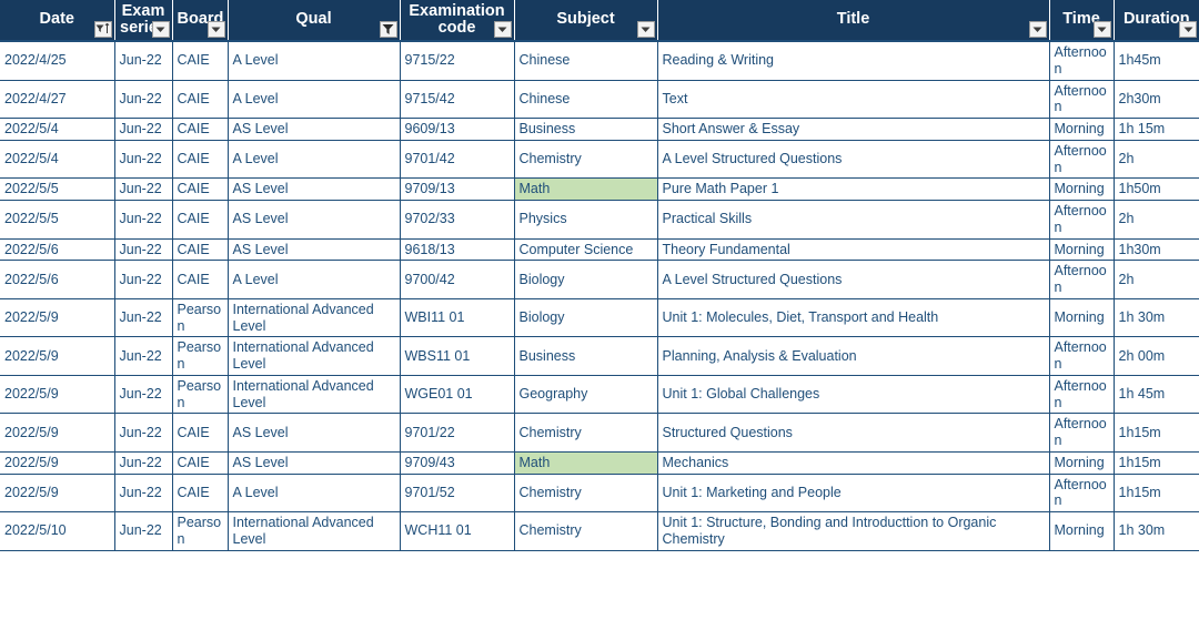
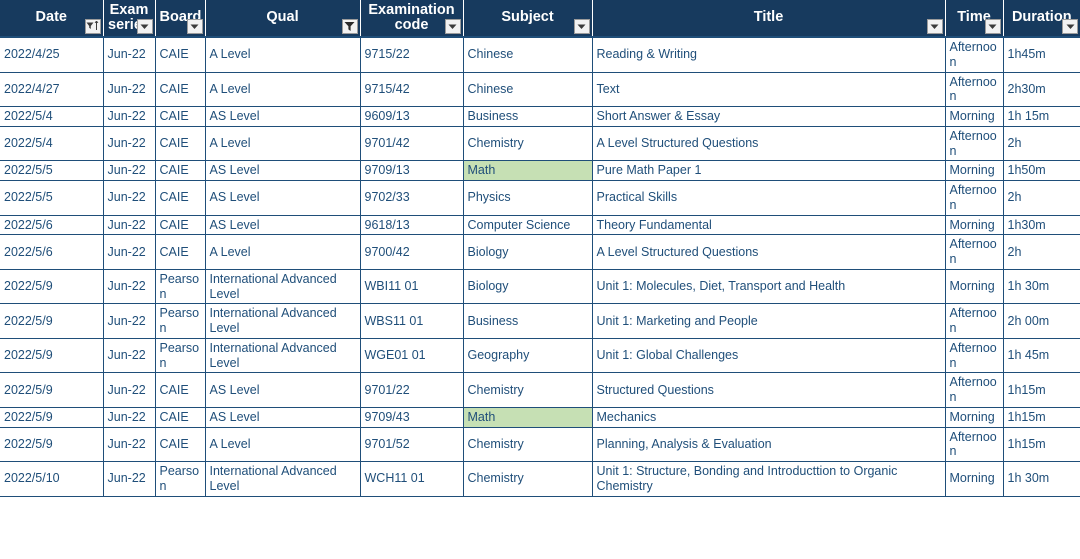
  Date	Exam seri	Board	Qual	Examination code	Subject	Title	Time	Duration
  2022/4/25	Jun-22	CAIE	A Level	9715/22	Chinese	Reading & Writing	Afternoon	1h45m
  2022/4/27	Jun-22	CAIE	A Level	9715/42	Chinese	Text	Afternoon	2h30m
  2022/5/4	Jun-22	CAIE	AS Level	9609/13	Business	Short Answer & Essay	Morning	1h 15m
  2022/5/4	Jun-22	CAIE	A Level	9701/42	Chemistry	A Level Structured Questions	Afternoon	2h
  2022/5/5	Jun-22	CAIE	AS Level	9709/13	Math	Pure Math Paper 1	Morning	1h50m
  2022/5/5	Jun-22	CAIE	AS Level	9702/33	Physics	Practical Skills	Afternoon	2h
  2022/5/6	Jun-22	CAIE	AS Level	9618/13	Computer Science	Theory Fundamental	Morning	1h30m
  2022/5/6	Jun-22	CAIE	A Level	9700/42	Biology	A Level Structured Questions	Afternoon	2h
  2022/5/9	Jun-22	Pearson	International Advanced Level	WBI11 01	Biology	Unit 1: Molecules, Diet, Transport and Health	Morning	1h 30m
- 2022/5/9	Jun-22	Pearson	International Advanced Level	WBS11 01	Business	Planning, Analysis & Evaluation	Afternoon	2h 00m
+ 2022/5/9	Jun-22	Pearson	International Advanced Level	WBS11 01	Business	Unit 1: Marketing and People	Afternoon	2h 00m
  2022/5/9	Jun-22	Pearson	International Advanced Level	WGE01 01	Geography	Unit 1: Global Challenges	Afternoon	1h 45m
  2022/5/9	Jun-22	CAIE	AS Level	9701/22	Chemistry	Structured Questions	Afternoon	1h15m
  2022/5/9	Jun-22	CAIE	AS Level	9709/43	Math	Mechanics	Morning	1h15m
- 2022/5/9	Jun-22	CAIE	A Level	9701/52	Chemistry	Unit 1: Marketing and People	Afternoon	1h15m
+ 2022/5/9	Jun-22	CAIE	A Level	9701/52	Chemistry	Planning, Analysis & Evaluation	Afternoon	1h15m
  2022/5/10	Jun-22	Pearson	International Advanced Level	WCH11 01	Chemistry	Unit 1: Structure, Bonding and Introducttion to Organic Chemistry	Morning	1h 30m
